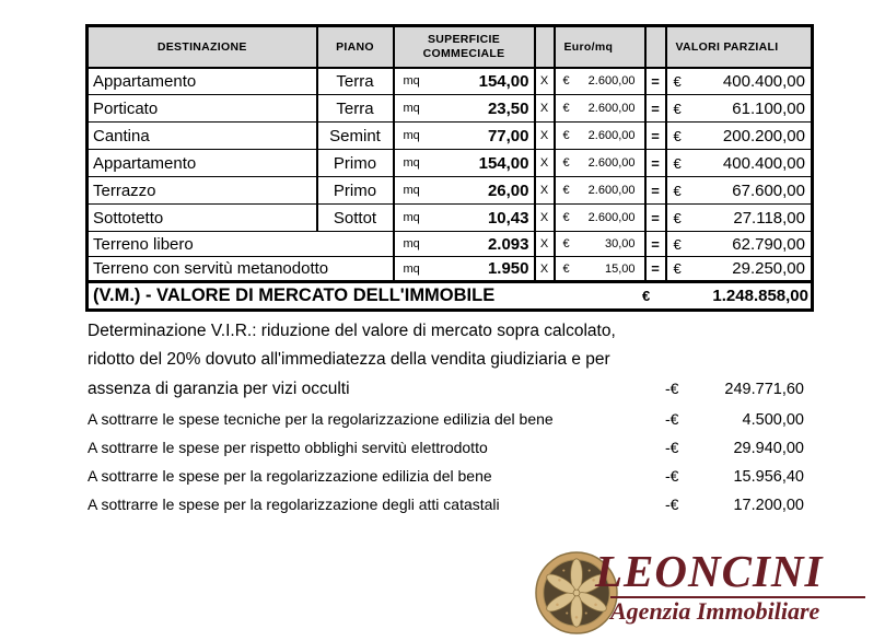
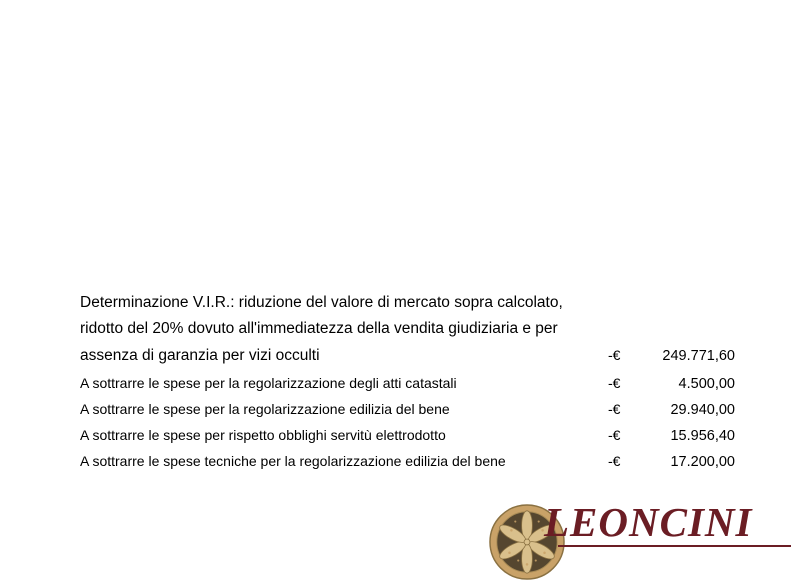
- DESTINAZIONE	PIANO	SUPERFICIE COMMECIALE		Euro/mq		VALORI PARZIALI
- Appartamento	Terra	mq 154,00	X	€ 2.600,00	=	€ 400.400,00
- Porticato	Terra	mq 23,50	X	€ 2.600,00	=	€ 61.100,00
- Cantina	Semint	mq 77,00	X	€ 2.600,00	=	€ 200.200,00
- Appartamento	Primo	mq 154,00	X	€ 2.600,00	=	€ 400.400,00
- Terrazzo	Primo	mq 26,00	X	€ 2.600,00	=	€ 67.600,00
- Sottotetto	Sottot	mq 10,43	X	€ 2.600,00	=	€ 27.118,00
- Terreno libero	mq 2.093	X	€ 30,00	=	€ 62.790,00
- Terreno con servitù metanodotto	mq 1.950	X	€ 15,00	=	€ 29.250,00
- (V.M.) - VALORE DI MERCATO DELL'IMMOBILE € 1.248.858,00
  Determinazione V.I.R.: riduzione del valore di mercato sopra calcolato,
  ridotto del 20% dovuto all'immediatezza della vendita giudiziaria e per
  assenza di garanzia per vizi occulti
  -€
  249.771,60
- A sottrarre le spese tecniche per la regolarizzazione edilizia del bene
+ A sottrarre le spese per la regolarizzazione degli atti catastali
  -€
  4.500,00
- A sottrarre le spese per rispetto obblighi servitù elettrodotto
+ A sottrarre le spese per la regolarizzazione edilizia del bene
  -€
  29.940,00
- A sottrarre le spese per la regolarizzazione edilizia del bene
+ A sottrarre le spese per rispetto obblighi servitù elettrodotto
  -€
  15.956,40
- A sottrarre le spese per la regolarizzazione degli atti catastali
+ A sottrarre le spese tecniche per la regolarizzazione edilizia del bene
  -€
  17.200,00
  LEONCINI
- Agenzia Immobiliare
